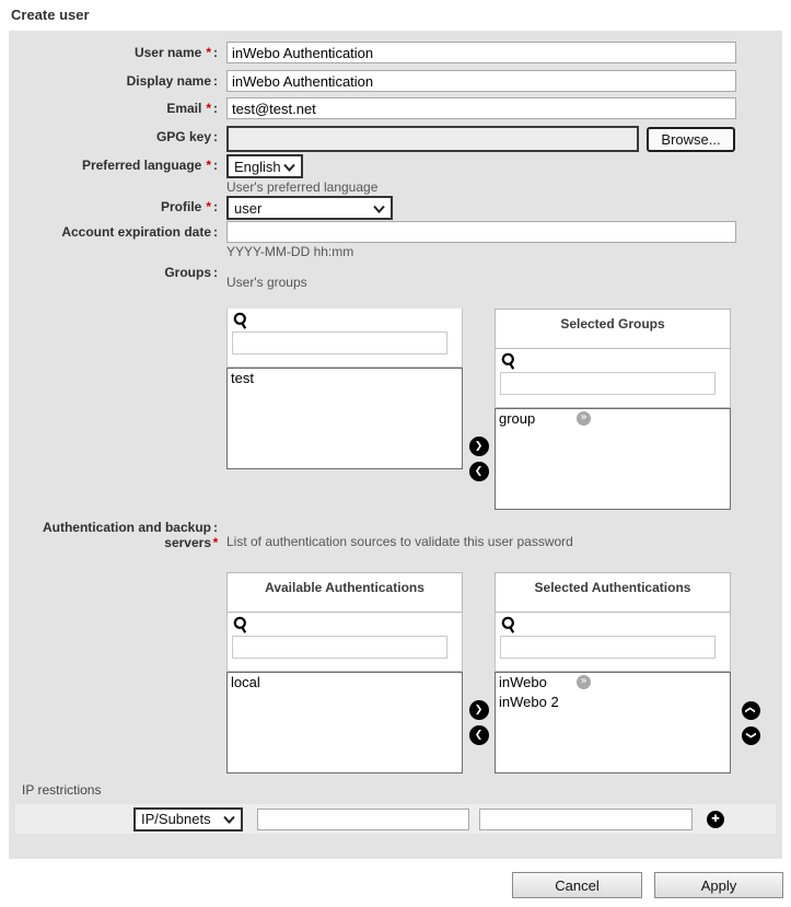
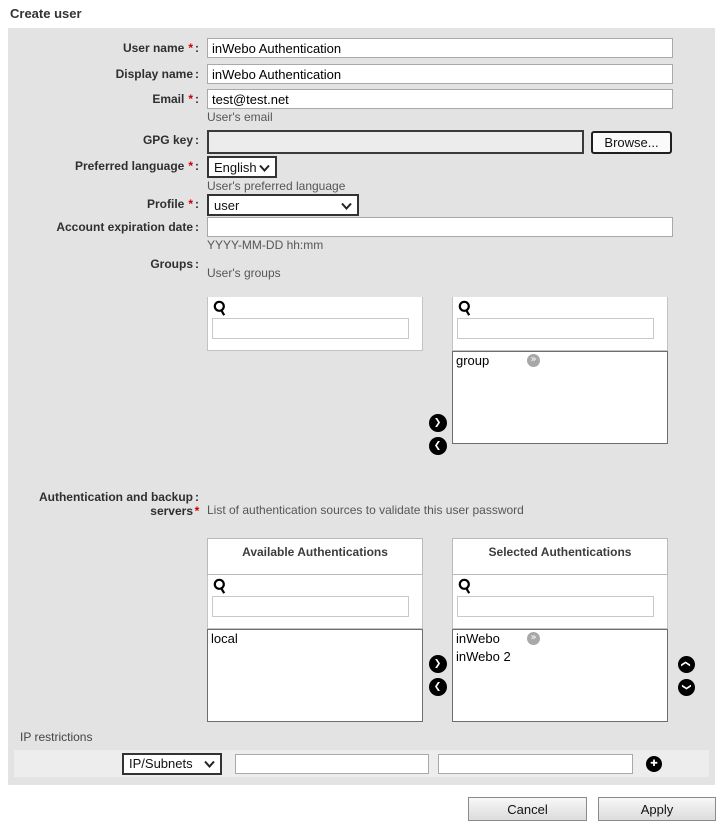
  Create user
  User name
  *
  :
  inWebo Authentication
  Display name
  :
  inWebo Authentication
  Email
  *
  :
  test@test.net
+ User's email
  GPG key
  :
  Browse...
  Preferred language
  *
  :
  English
  User's preferred language
  Profile
  *
  :
  user
  Account expiration date
  :
  YYYY-MM-DD hh:mm
  Groups
  :
  User's groups
- test
  ❯
  ❮
- Selected Groups
  group
  »
  Authentication and backup
  :
  servers
  *
  List of authentication sources to validate this user password
  Available Authentications
  local
  ❯
  ❮
  Selected Authentications
  inWebo
  »
  inWebo 2
  IP restrictions
  IP/Subnets
  ✚
  Cancel
  Apply
